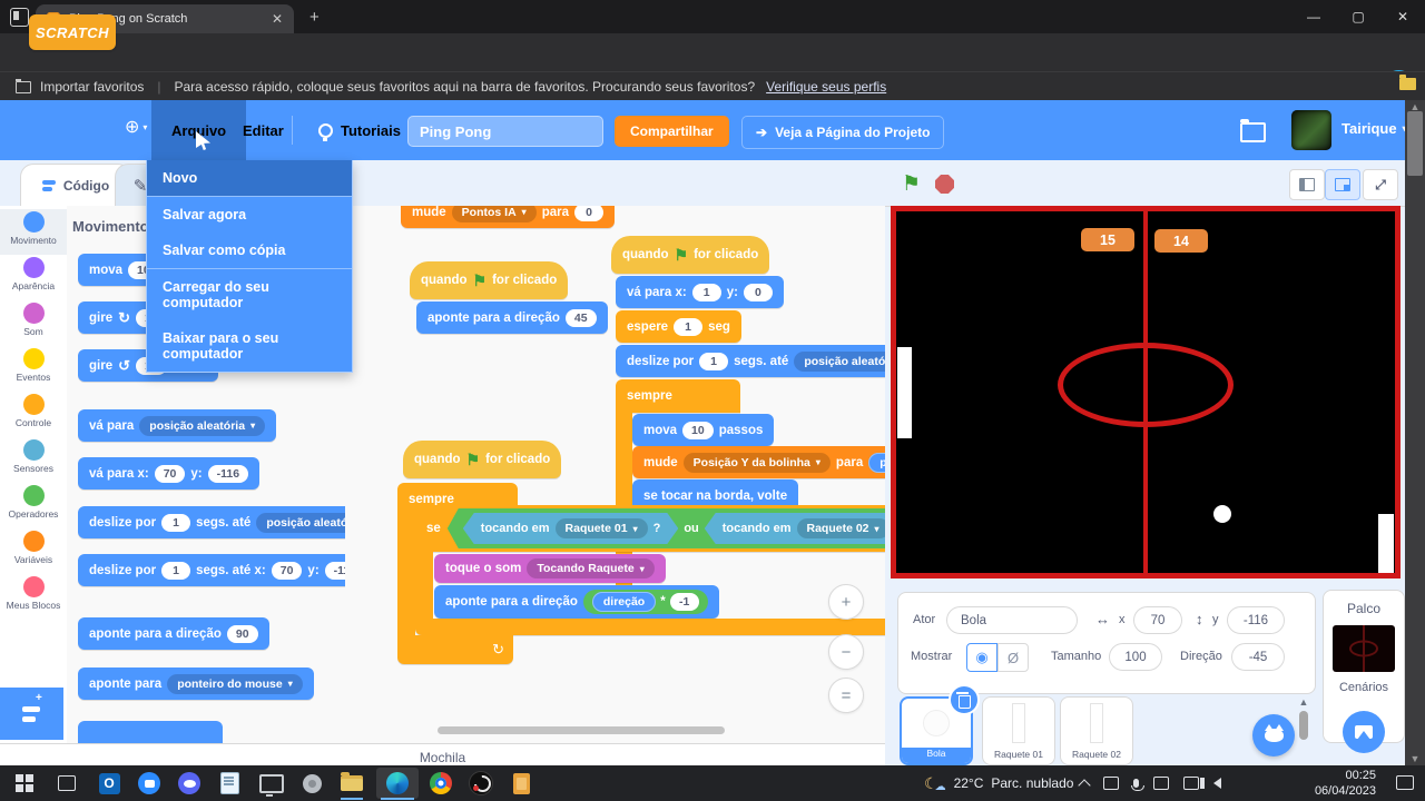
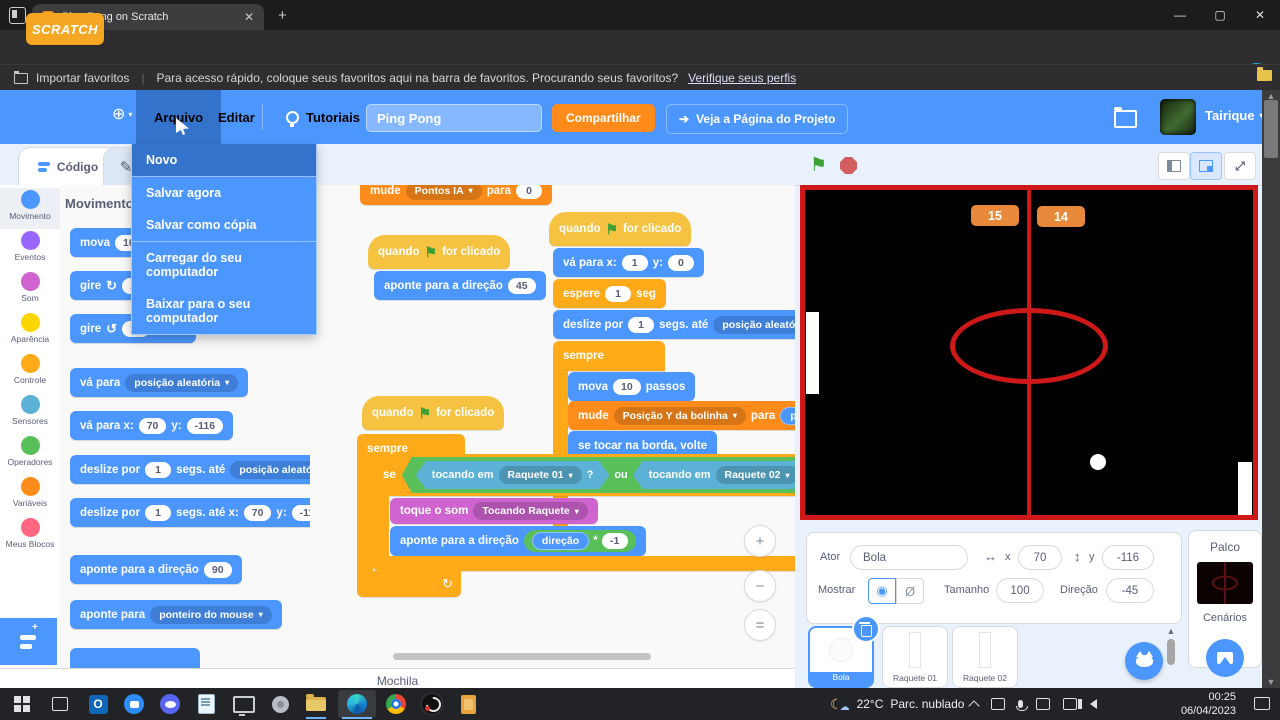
  ✕
  +
  —
  ▢
  ✕
  Importar favoritos
  |
  Para acesso rápido, coloque seus favoritos aqui na barra de favoritos. Procurando seus favoritos?
  Verifique seus perfis
  SCRATCH
  ⊕
  ▾
  Arquivo
  Editar
  Tutoriais
  Ping Pong
  Compartilhar
  ➔
  Veja a Página do Projeto
  Tairique
  Código
  ✎
  ⚑
  ⤢
  Movimento
- Aparência
+ Eventos
  Som
- Eventos
+ Aparência
  Controle
  Sensores
  Operadores
  Variáveis
  Meus Blocos
  +
  Movimento
  mova
  gire
  ↻
  gire
  ↺
  vá para
  posição aleatória
  vá para x:
  70
  y:
  -116
  deslize por
  1
  segs. até
  posição aleat
  deslize por
  1
  segs. até x:
  70
  y:
  aponte para a direção
  90
  aponte para
  ponteiro do mouse
  mude
  Pontos IA
  para
  0
  quando
  ⚑
  for clicado
  aponte para a direção
  45
  quando
  ⚑
  for clicado
  vá para x:
  1
  y:
  0
  espere
  1
  seg
  deslize por
  1
  segs. até
  posição aleató
  sempre
  mova
  10
  passos
  mude
  Posição Y da bolinha
  para
  se tocar na borda, volte
  quando
  ⚑
  for clicado
  sempre
  se
  tocando em
  Raquete 01
  ?
  ou
  tocando em
  Raquete 02
  toque o som
  Tocando Raquete
  aponte para a direção
  direção
  *
  -1
  ↻
  +
  −
  =
  Mochila
  15
  14
  Ator
  Bola
  ↔
  x
  70
  ↕
  y
  -116
  Mostrar
  ◉
  Ø
  Tamanho
  100
  Direção
  -45
  Bola
  Raquete 01
  Raquete 02
  ▲
  Palco
  Cenários
  ▲
  ▼
  Novo
  Salvar agora
  Salvar como cópia
  Carregar do seu computador
  Baixar para o seu computador
  O
  ☾
  ☁
  22°C
  Parc. nublado
  00:25
  06/04/2023
